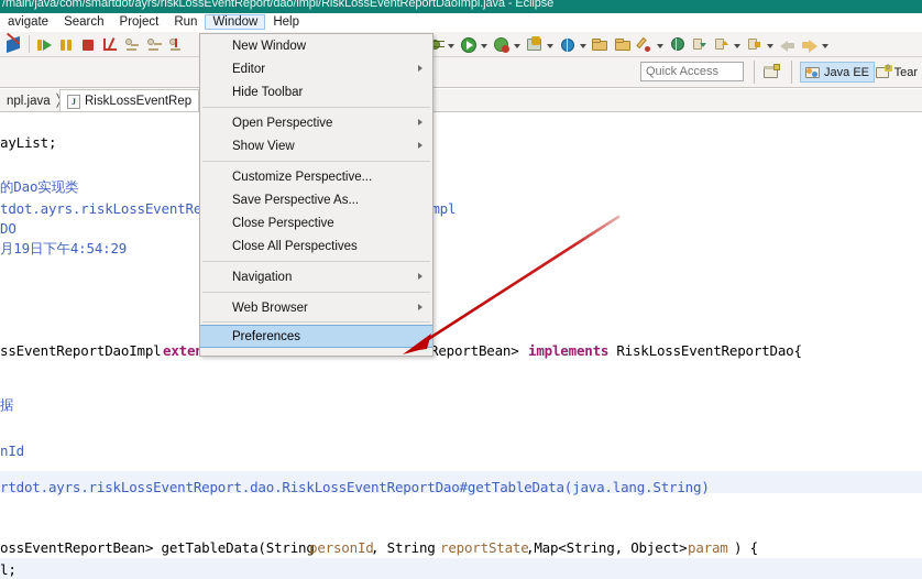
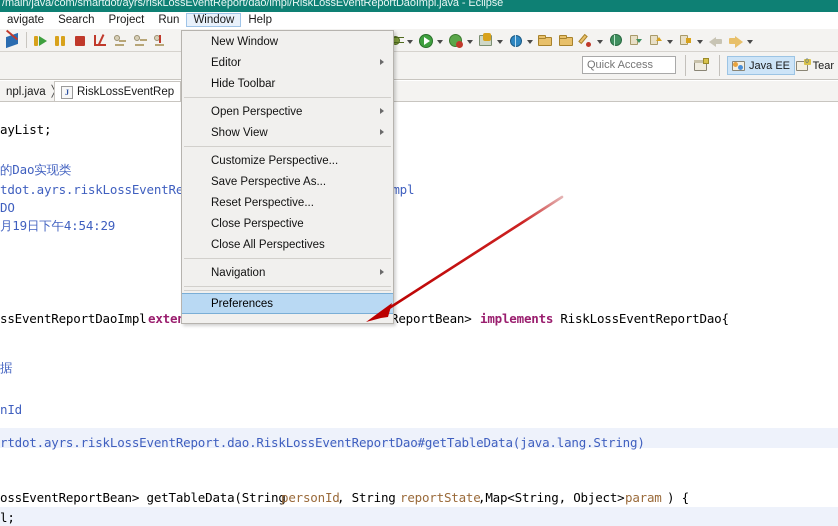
  /main/java/com/smartdot/ayrs/riskLossEventReport/dao/impl/RiskLossEventReportDaoImpl.java - Eclipse
  avigate
  Search
  Project
  Run
  Window
  Help
  Quick Access
  Java EE
  Tear
  npl.java
  J
  RiskLossEventRep
  ayList;
  的Dao实现类
  tdot.ayrs.riskLossEventRe
  DO
  月19日下午4:54:29
  mpl
  ssEventReportDaoImpl
  ReportBean>
  implements
  RiskLossEventReportDao{
  据
  nId
  rtdot.ayrs.riskLossEventReport.dao.RiskLossEventReportDao#getTableData(java.lang.String)
  ossEventReportBean> getTableData(String
  personId
  , String
  reportState
  ,Map<String, Object>
  param
  ) {
  l;
  New Window
  Editor
  Hide Toolbar
  Open Perspective
  Show View
  Customize Perspective...
  Save Perspective As...
+ Reset Perspective...
  Close Perspective
  Close All Perspectives
  Navigation
- Web Browser
  Preferences
